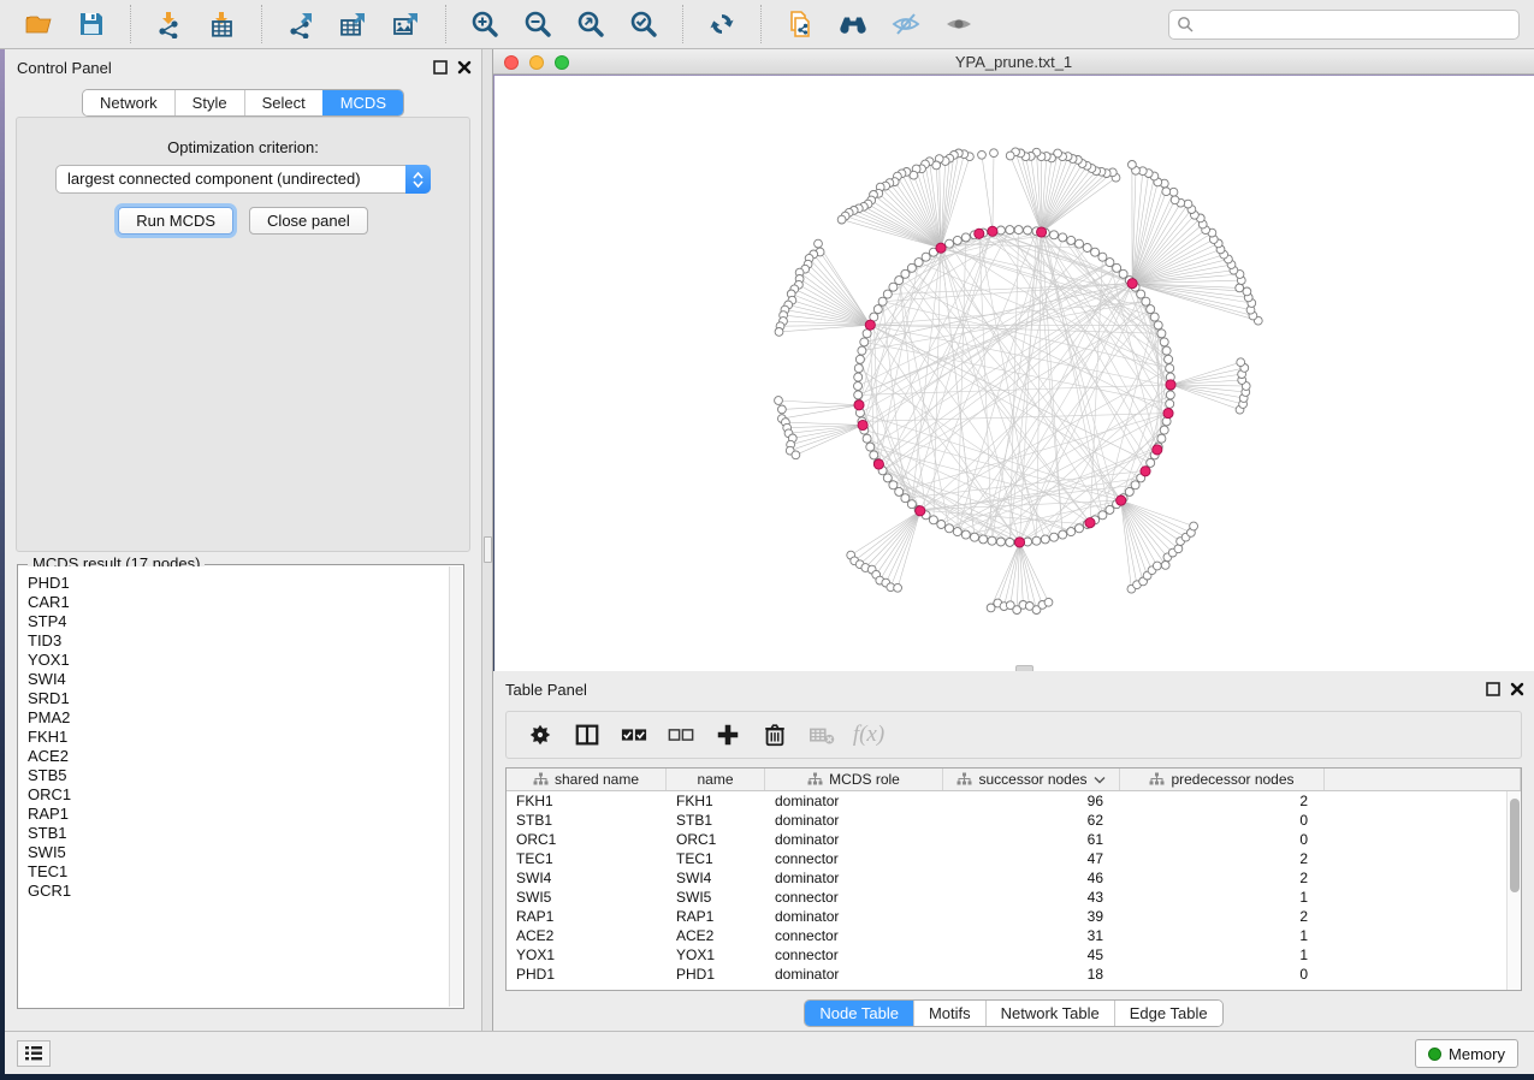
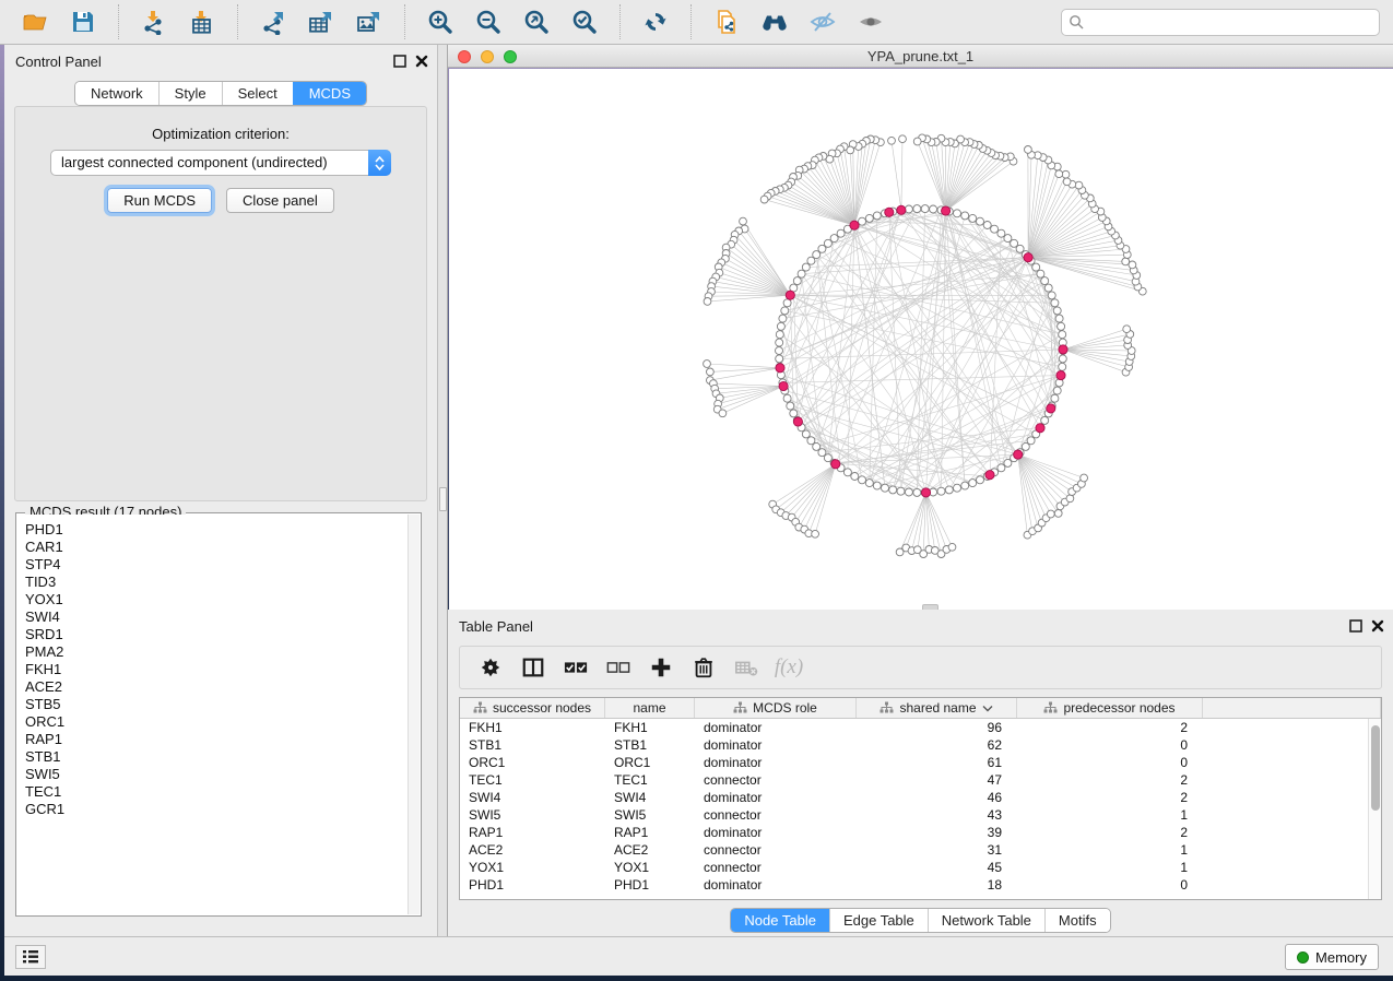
  Control Panel
  Network
  Style
  Select
  MCDS
  Optimization criterion:
  largest connected component (undirected)
  Run MCDS
  Close panel
  MCDS result (17 nodes)
  PHD1
  CAR1
  STP4
  TID3
  YOX1
  SWI4
  SRD1
  PMA2
  FKH1
  ACE2
  STB5
  ORC1
  RAP1
  STB1
  SWI5
  TEC1
  GCR1
  YPA_prune.txt_1
  Table Panel
  f(x)
- shared name
+ successor nodes
  name
  MCDS role
- successor nodes
+ shared name
  predecessor nodes
  FKH1
  FKH1
  dominator
  96
  2
  STB1
  STB1
  dominator
  62
  0
  ORC1
  ORC1
  dominator
  61
  0
  TEC1
  TEC1
  connector
  47
  2
  SWI4
  SWI4
  dominator
  46
  2
  SWI5
  SWI5
  connector
  43
  1
  RAP1
  RAP1
  dominator
  39
  2
  ACE2
  ACE2
  connector
  31
  1
  YOX1
  YOX1
  connector
  45
  1
  PHD1
  PHD1
  dominator
  18
  0
  Node Table
- Motifs
+ Edge Table
  Network Table
- Edge Table
+ Motifs
  Memory
